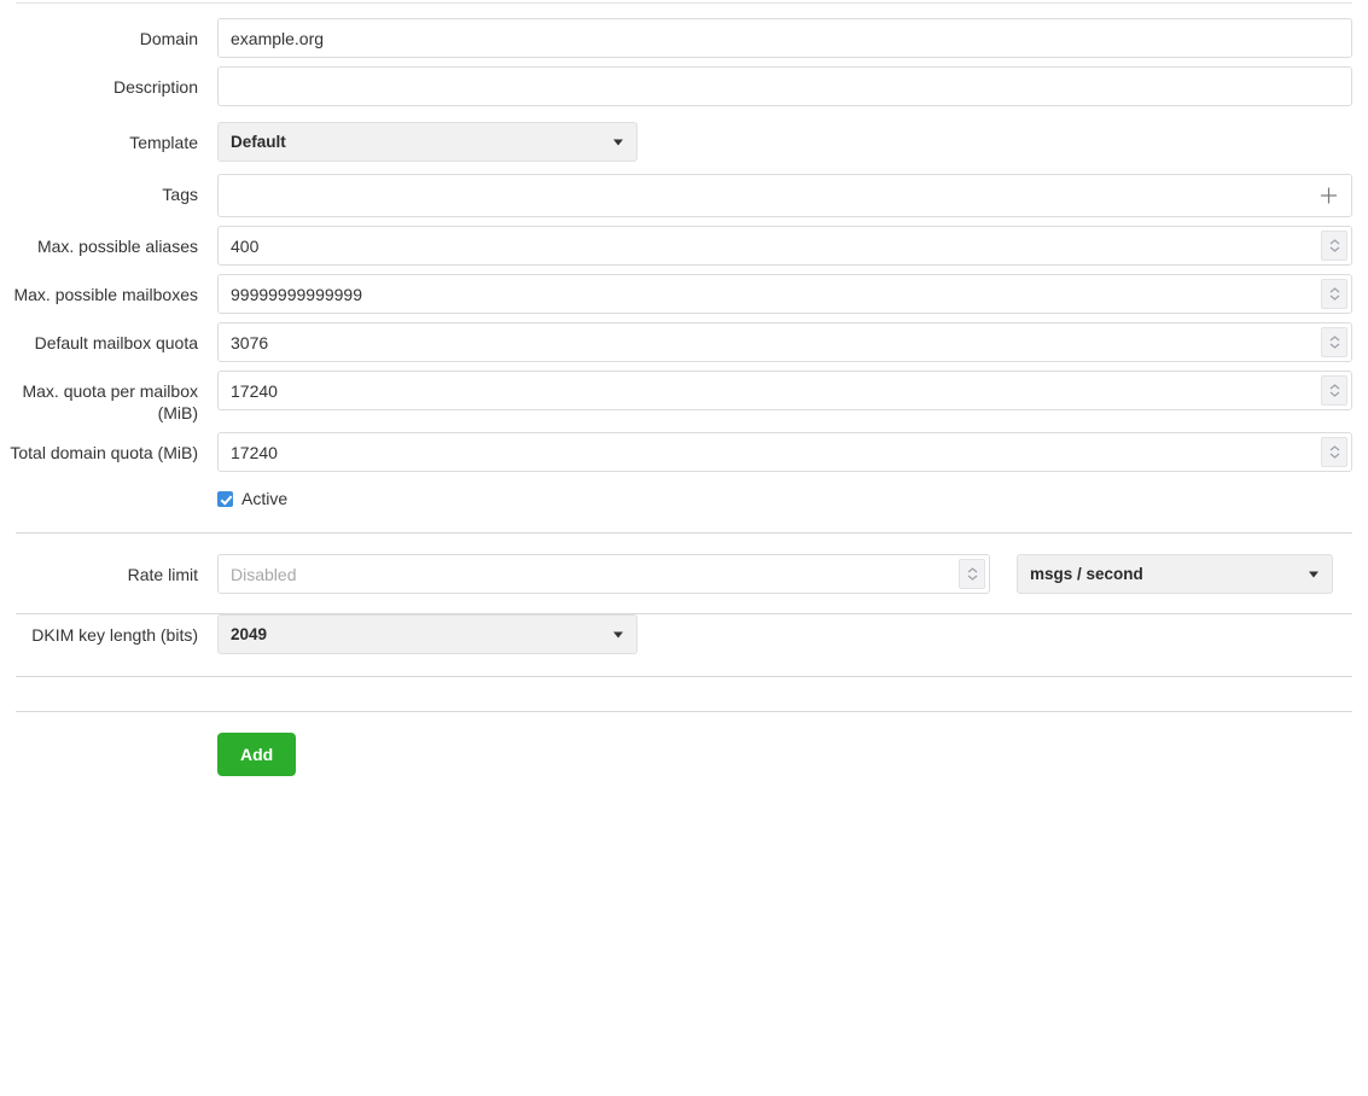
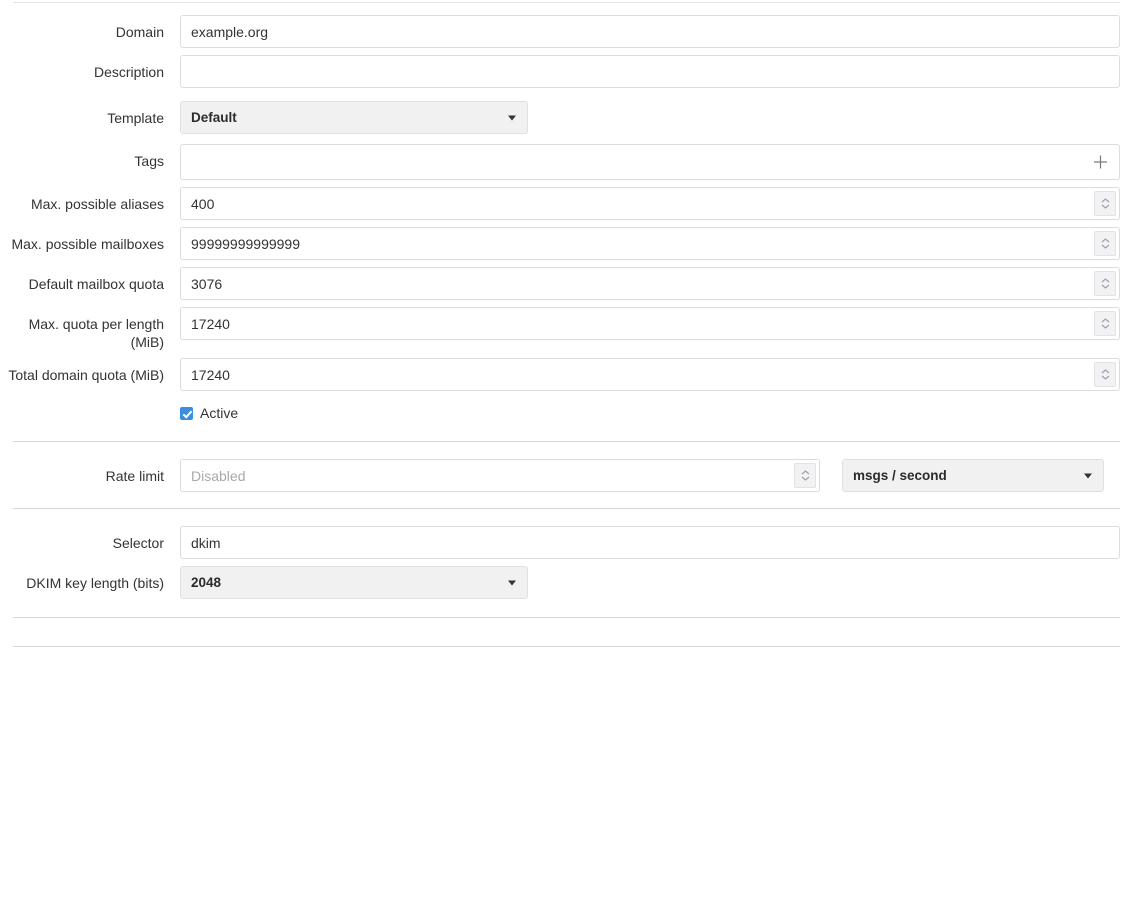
  Domain
  example.org
  Description
  Template
  Default
  Tags
  Max. possible aliases
  400
  Max. possible mailboxes
  99999999999999
  Default mailbox quota
  3076
- Max. quota per mailbox (MiB)
+ Max. quota per length (MiB)
  17240
  Total domain quota (MiB)
  17240
  Active
  Rate limit
  Disabled
  msgs / second
+ Selector
+ dkim
  DKIM key length (bits)
- 2049
+ 2048
- Add
